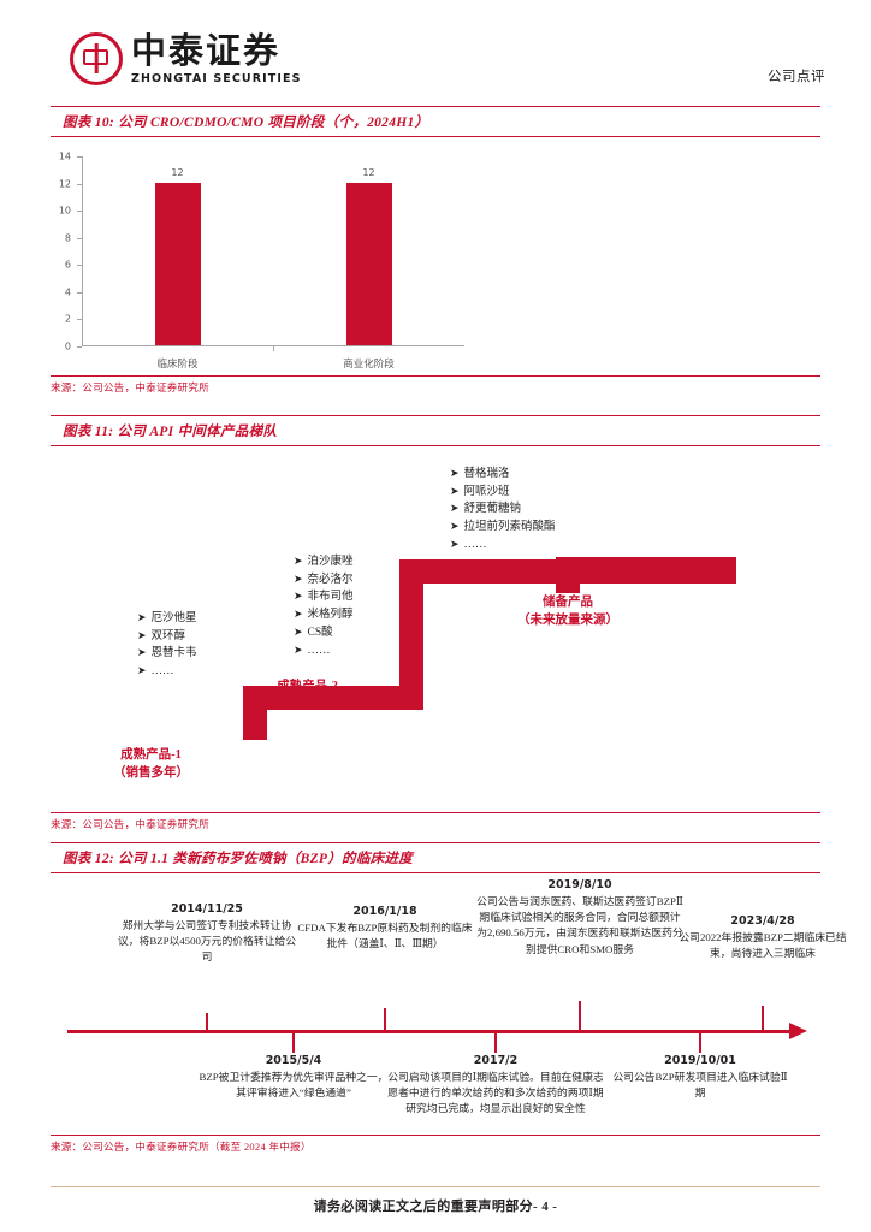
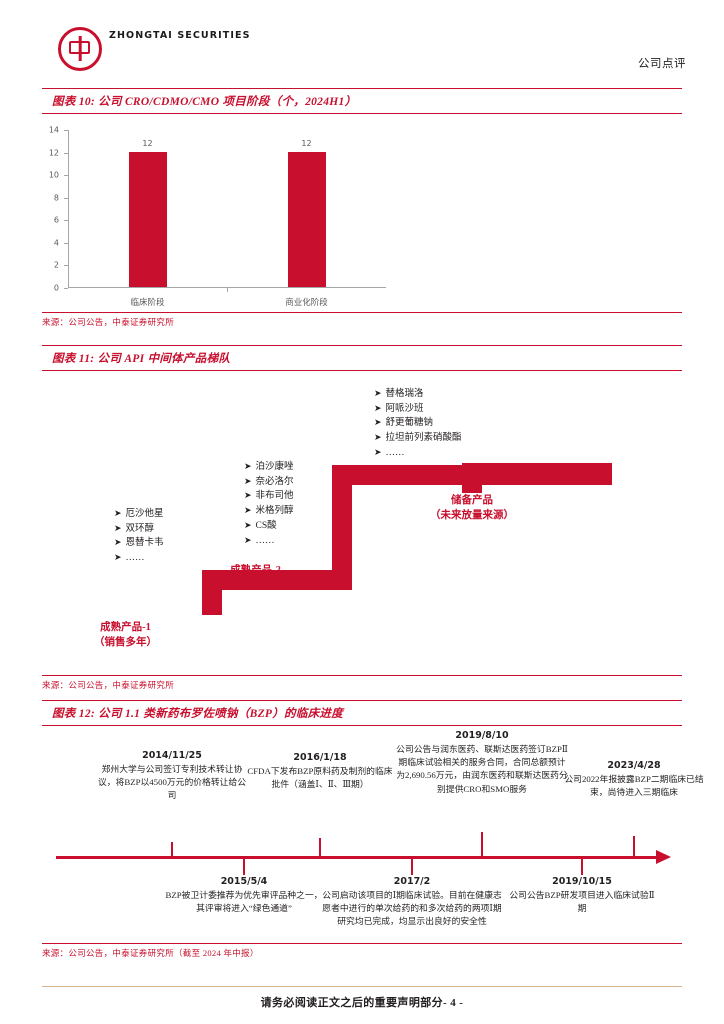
- 中泰证券
  ZHONGTAI SECURITIES
  公司点评
  图表 10: 公司 CRO/CDMO/CMO 项目阶段（个，2024H1）
  0
  2
  4
  6
  8
  10
  12
  14
  12
  临床阶段
  12
  商业化阶段
  来源：公司公告，中泰证券研究所
  图表 11: 公司 API 中间体产品梯队
  ➤
  厄沙他星
  ➤
  双环醇
  ➤
  恩替卡韦
  ➤
  ……
  成熟产品-1
  （销售多年）
  ➤
  泊沙康唑
  ➤
  奈必洛尔
  ➤
  非布司他
  ➤
  米格列醇
  ➤
  CS酸
  ➤
  ……
  成熟产品-2
  （放量在即）
  ➤
  替格瑞洛
  ➤
  阿哌沙班
  ➤
  舒更葡糖钠
  ➤
  拉坦前列素硝酸酯
  ➤
  ……
  储备产品
  （未来放量来源）
  来源：公司公告，中泰证券研究所
  图表 12: 公司 1.1 类新药布罗佐喷钠（BZP）的临床进度
  2014/11/25
  郑州大学与公司签订专利技术转让协议，将BZP以4500万元的价格转让给公司
  2016/1/18
  CFDA下发布BZP原料药及制剂的临床批件（涵盖Ⅰ、Ⅱ、Ⅲ期）
  2019/8/10
  公司公告与润东医药、联斯达医药签订BZPⅡ期临床试验相关的服务合同，合同总额预计为2,690.56万元，由润东医药和联斯达医药分别提供CRO和SMO服务
  2023/4/28
  公司2022年报披露BZP二期临床已结束，尚待进入三期临床
  2015/5/4
  BZP被卫计委推荐为优先审评品种之一，其评审将进入“绿色通道”
  2017/2
  公司启动该项目的Ⅰ期临床试验。目前在健康志愿者中进行的单次给药的和多次给药的两项Ⅰ期研究均已完成，均显示出良好的安全性
- 2019/10/01
+ 2019/10/15
  公司公告BZP研发项目进入临床试验Ⅱ期
  来源：公司公告，中泰证券研究所（截至 2024 年中报）
  请务必阅读正文之后的重要声明部分- 4 -
